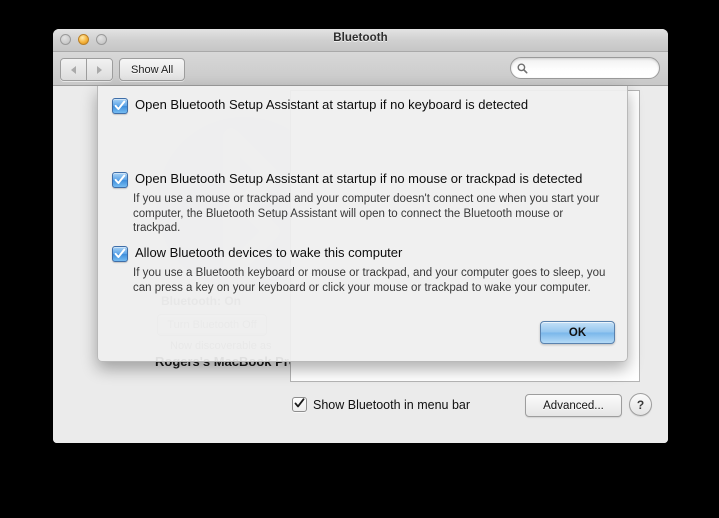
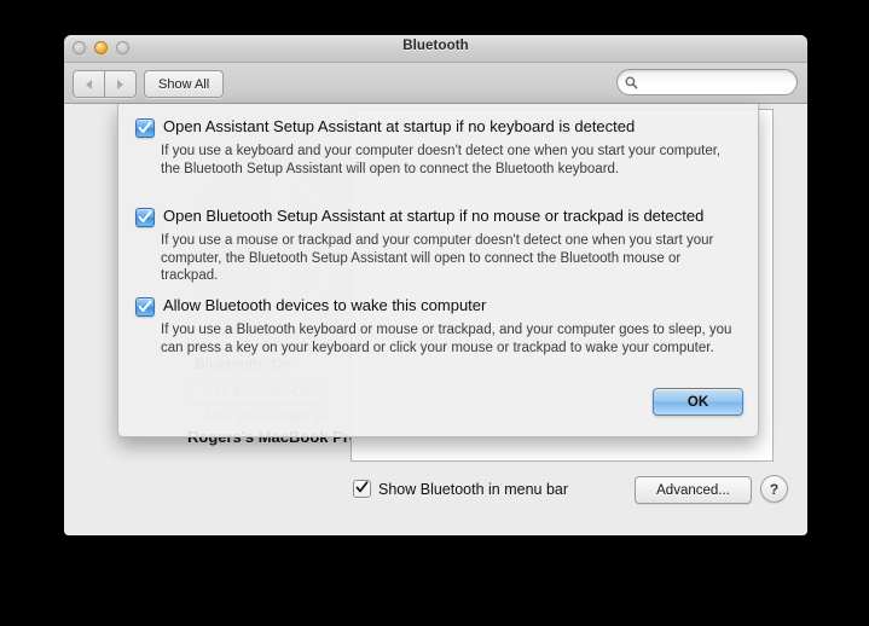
  Bluetooth
  Show All
  Show Bluetooth in menu bar
  Advanced...
  ?
- Open Bluetooth Setup Assistant at startup if no keyboard is detected
+ Open Assistant Setup Assistant at startup if no keyboard is detected
+ If you use a keyboard and your computer doesn't detect one when you start your computer, the Bluetooth Setup Assistant will open to connect the Bluetooth keyboard.
  Open Bluetooth Setup Assistant at startup if no mouse or trackpad is detected
- If you use a mouse or trackpad and your computer doesn't connect one when you start your computer, the Bluetooth Setup Assistant will open to connect the Bluetooth mouse or trackpad.
+ If you use a mouse or trackpad and your computer doesn't detect one when you start your computer, the Bluetooth Setup Assistant will open to connect the Bluetooth mouse or trackpad.
  Allow Bluetooth devices to wake this computer
  If you use a Bluetooth keyboard or mouse or trackpad, and your computer goes to sleep, you can press a key on your keyboard or click your mouse or trackpad to wake your computer.
  OK
